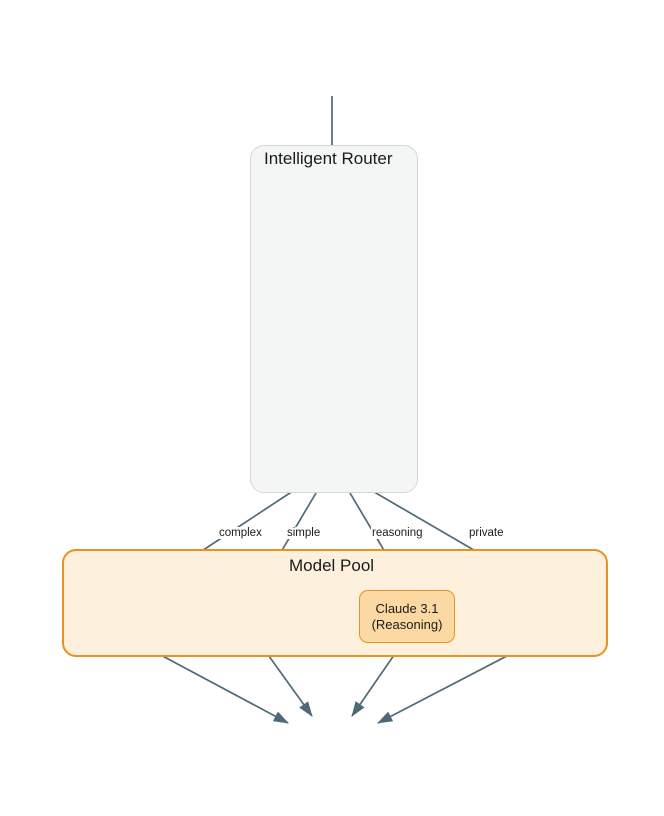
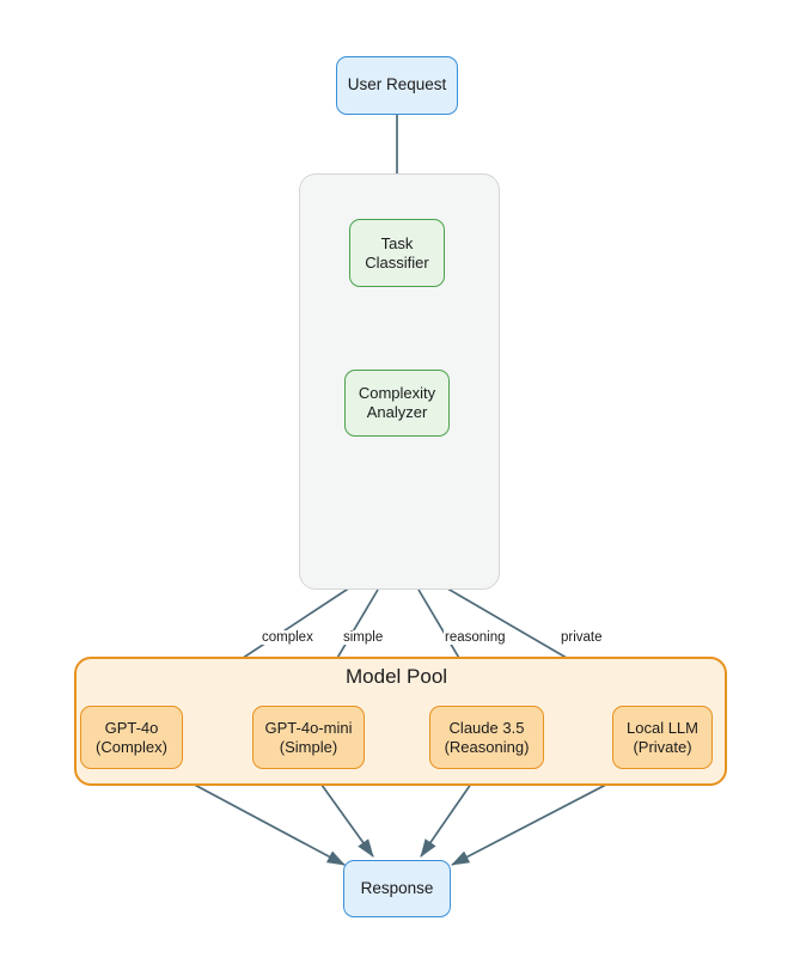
- Intelligent Router
  Model Pool
+ User Request
+ Task
+ Classifier
+ Complexity
+ Analyzer
+ GPT-4o
+ (Complex)
+ GPT-4o-mini
+ (Simple)
- Claude 3.1
+ Claude 3.5
  (Reasoning)
+ Local LLM
+ (Private)
+ Response
  complex
  simple
  reasoning
  private
